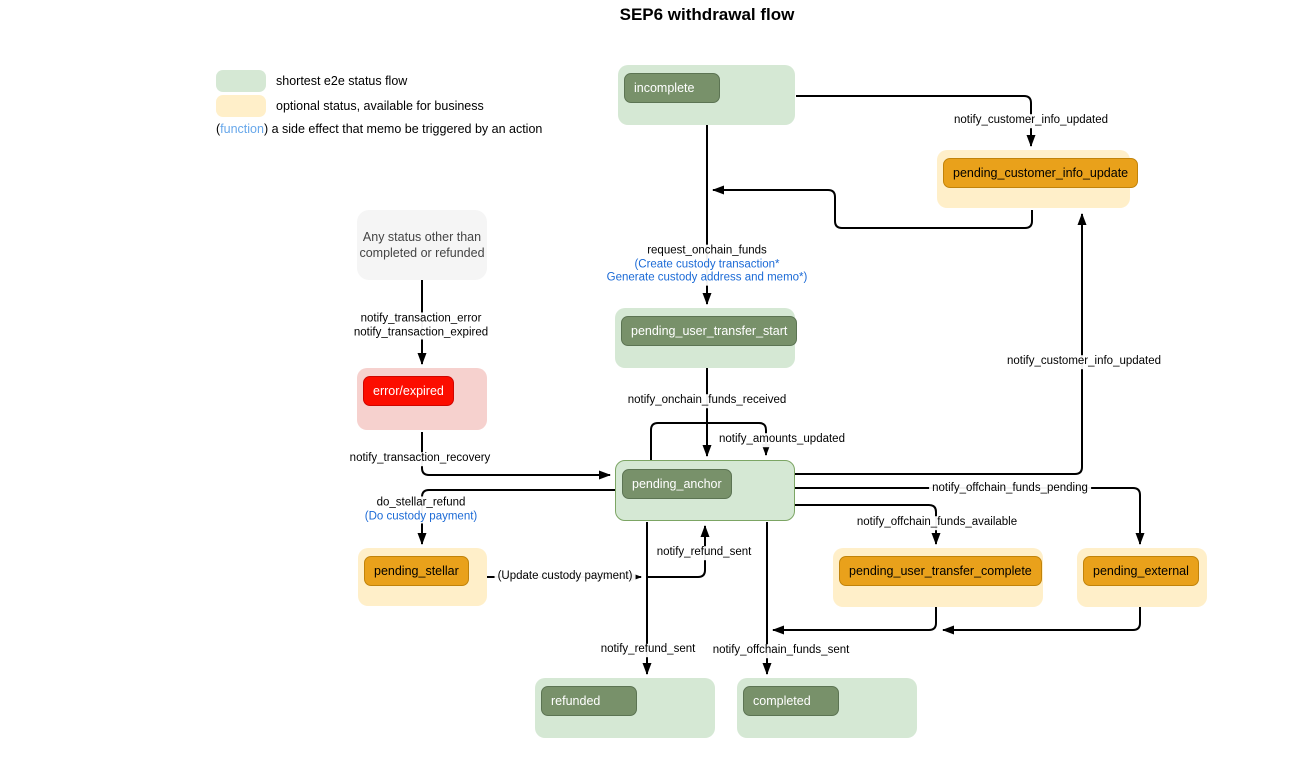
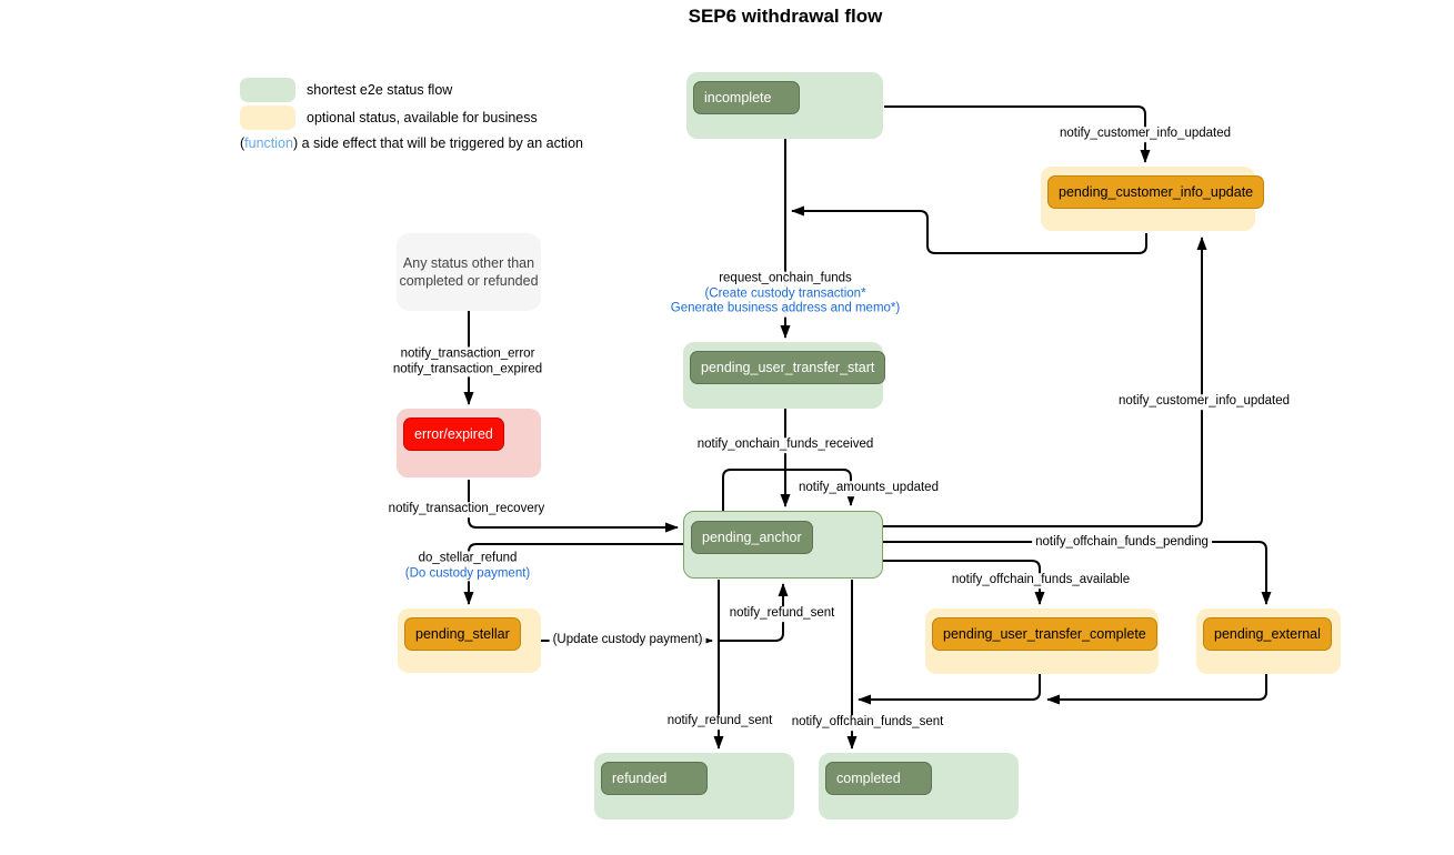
  SEP6 withdrawal flow
  shortest e2e status flow
  optional status, available for business
- (function) a side effect that memo be triggered by an action
+ (function) a side effect that will be triggered by an action
  incomplete
  pending_customer_info_update
  Any status other than
  completed or refunded
  pending_user_transfer_start
  error/expired
  pending_anchor
  pending_stellar
  pending_user_transfer_complete
  pending_external
  refunded
  completed
  notify_customer_info_updated
  request_onchain_funds
  (Create custody transaction*
- Generate custody address and memo*)
+ Generate business address and memo*)
  notify_onchain_funds_received
  notify_amounts_updated
  notify_transaction_error
  notify_transaction_expired
  notify_transaction_recovery
  do_stellar_refund
  (Do custody payment)
  (Update custody payment)
  notify_refund_sent
  notify_refund_sent
  notify_offchain_funds_sent
  notify_offchain_funds_pending
  notify_offchain_funds_available
  notify_customer_info_updated
